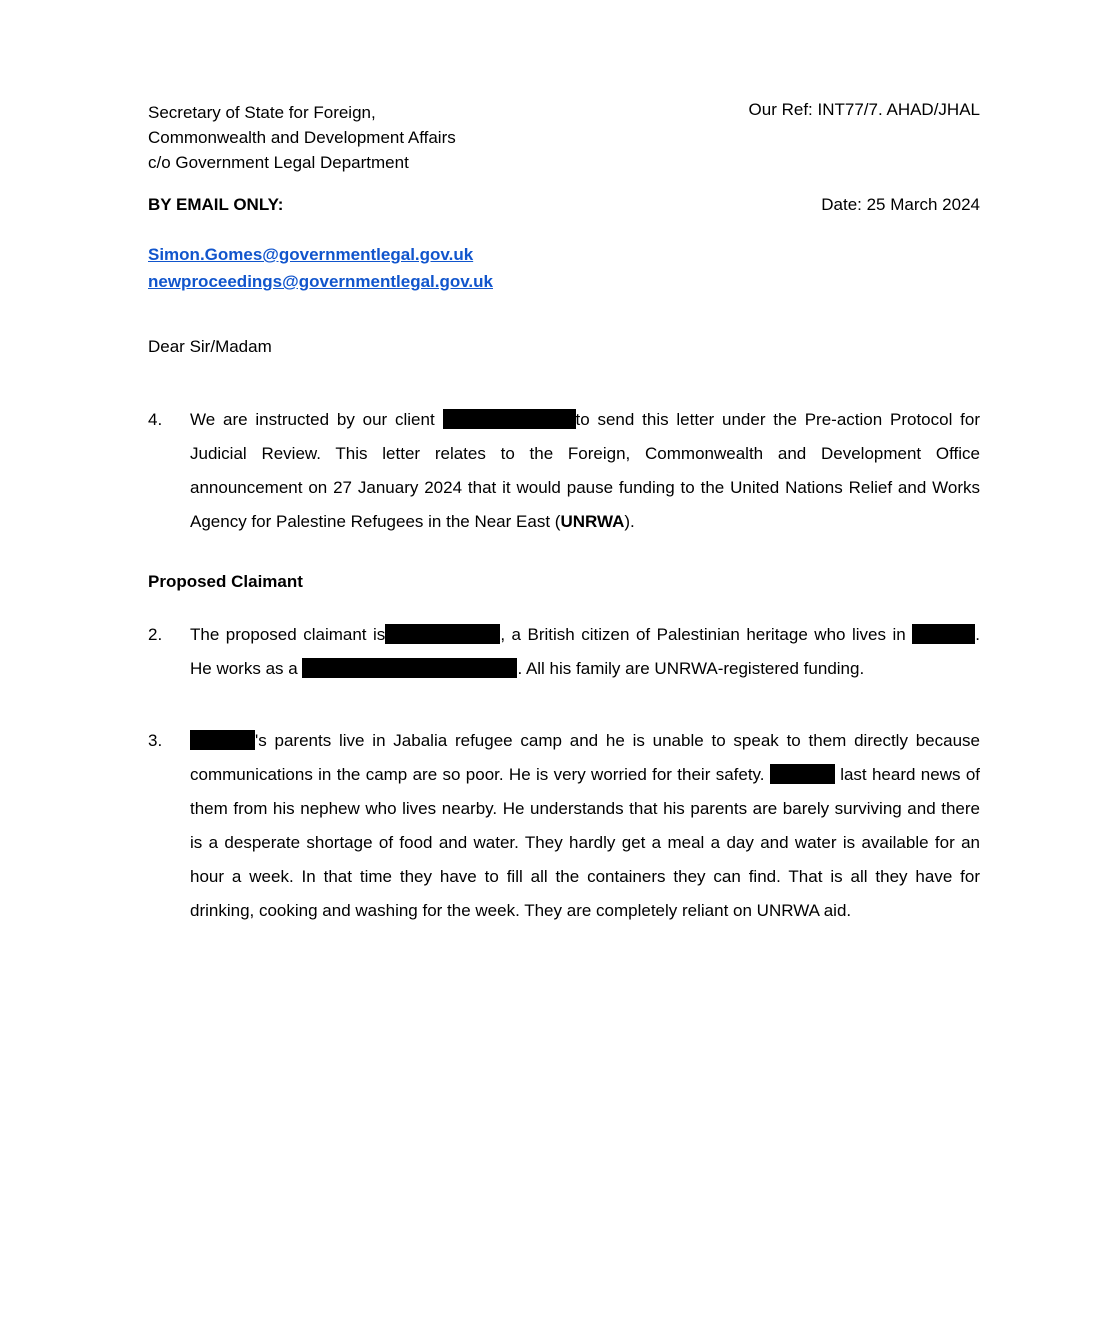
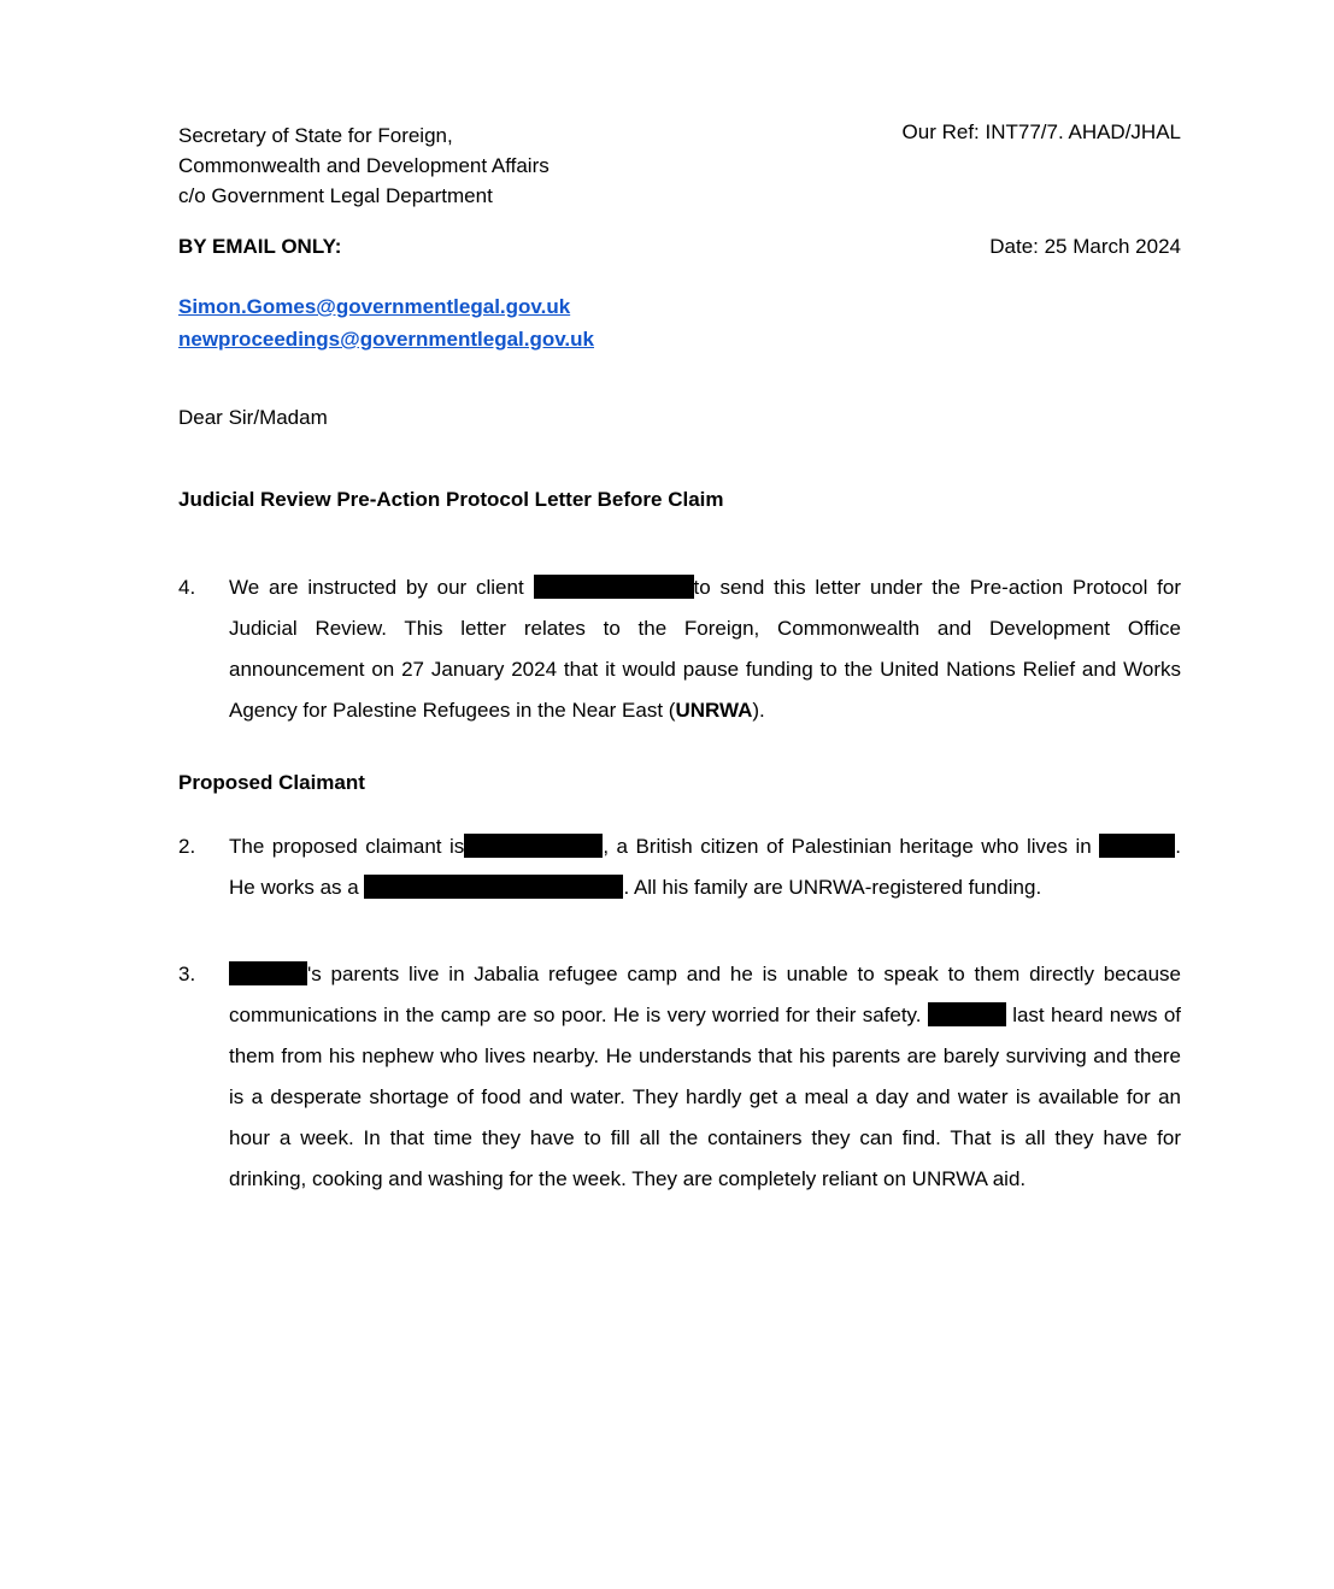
  Secretary of State for Foreign,
  Commonwealth and Development Affairs
  c/o Government Legal Department
  Our Ref: INT77/7. AHAD/JHAL
  BY EMAIL ONLY:
  Date: 25 March 2024
  Simon.Gomes@governmentlegal.gov.uk
  newproceedings@governmentlegal.gov.uk
  Dear Sir/Madam
+ Judicial Review Pre-Action Protocol Letter Before Claim
  4.
  We are instructed by our client to send this letter under the Pre-action Protocol for Judicial Review. This letter relates to the Foreign, Commonwealth and Development Office announcement on 27 January 2024 that it would pause funding to the United Nations Relief and Works Agency for Palestine Refugees in the Near East (UNRWA).
  Proposed Claimant
  2.
  The proposed claimant is , a British citizen of Palestinian heritage who lives in . He works as a . All his family are UNRWA-registered funding.
  3.
  's parents live in Jabalia refugee camp and he is unable to speak to them directly because communications in the camp are so poor. He is very worried for their safety. last heard news of them from his nephew who lives nearby. He understands that his parents are barely surviving and there is a desperate shortage of food and water. They hardly get a meal a day and water is available for an hour a week. In that time they have to fill all the containers they can find. That is all they have for drinking, cooking and washing for the week. They are completely reliant on UNRWA aid.
